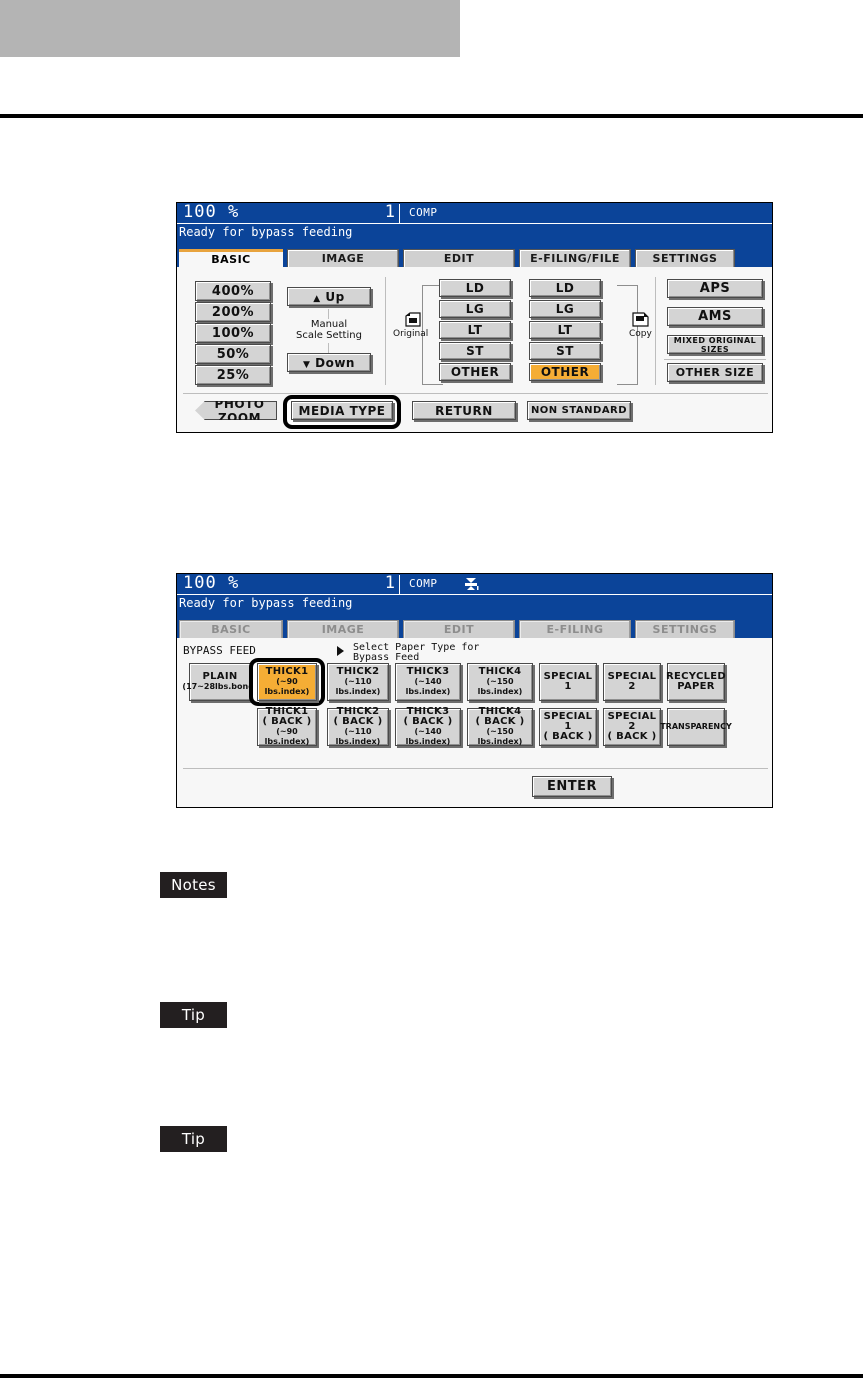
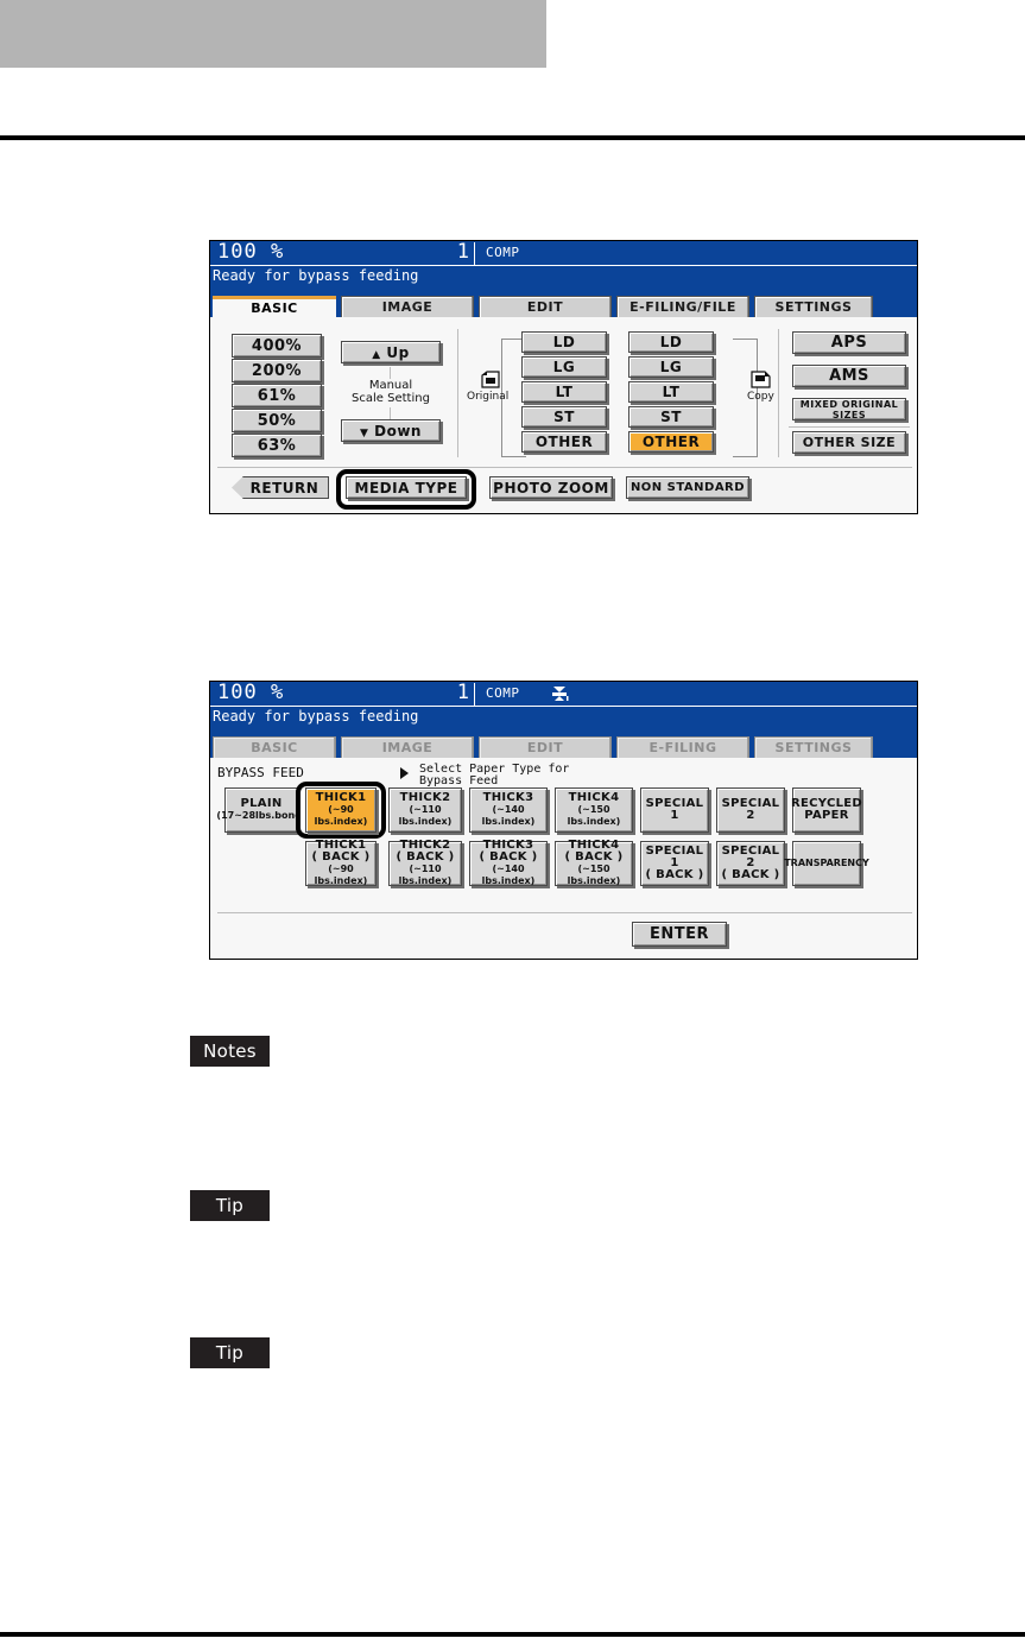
  100 %
  1
  COMP
  Ready for bypass feeding
  BASIC
  IMAGE
  EDIT
  E-FILING/FILE
  SETTINGS
  400%
  200%
- 100%
+ 61%
  50%
- 25%
+ 63%
  ▲ Up
  Manual
  Scale Setting
  ▼ Down
  Original
  Copy
  LD
  LG
  LT
  ST
  OTHER
  LD
  LG
  LT
  ST
  OTHER
  APS
  AMS
  MIXED ORIGINAL SIZES
  OTHER SIZE
- PHOTO ZOOM
+ RETURN
  MEDIA TYPE
- RETURN
+ PHOTO ZOOM
  NON STANDARD
  100 %
  1
  COMP
  Ready for bypass feeding
  BASIC
  IMAGE
  EDIT
  E-FILING
  SETTINGS
  BYPASS FEED
  Select Paper Type for
  Bypass Feed
  PLAIN
  (17~28lbs.bon
  THICK1
  (~90 lbs.index)
  THICK2
  (~110 lbs.index)
  THICK3
  (~140 lbs.index)
  THICK4
  (~150 lbs.index)
  SPECIAL 1
  SPECIAL 2
  RECYCLED
  PAPER
  THICK1
  ( BACK )
  (~90 lbs.index)
  THICK2
  ( BACK )
  (~110 lbs.index)
  THICK3
  ( BACK )
  (~140 lbs.index)
  THICK4
  ( BACK )
  (~150 lbs.index)
  SPECIAL 1
  ( BACK )
  SPECIAL 2
  ( BACK )
  TRANSPARENCY
  ENTER
  Notes
  Tip
  Tip
